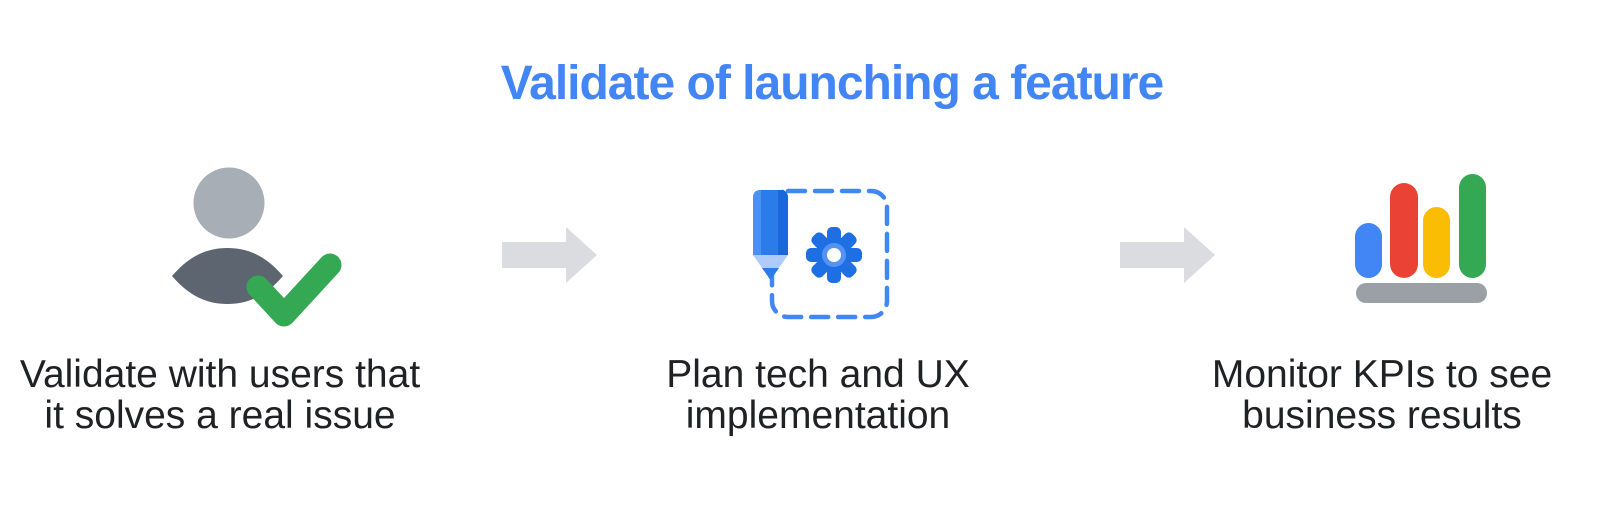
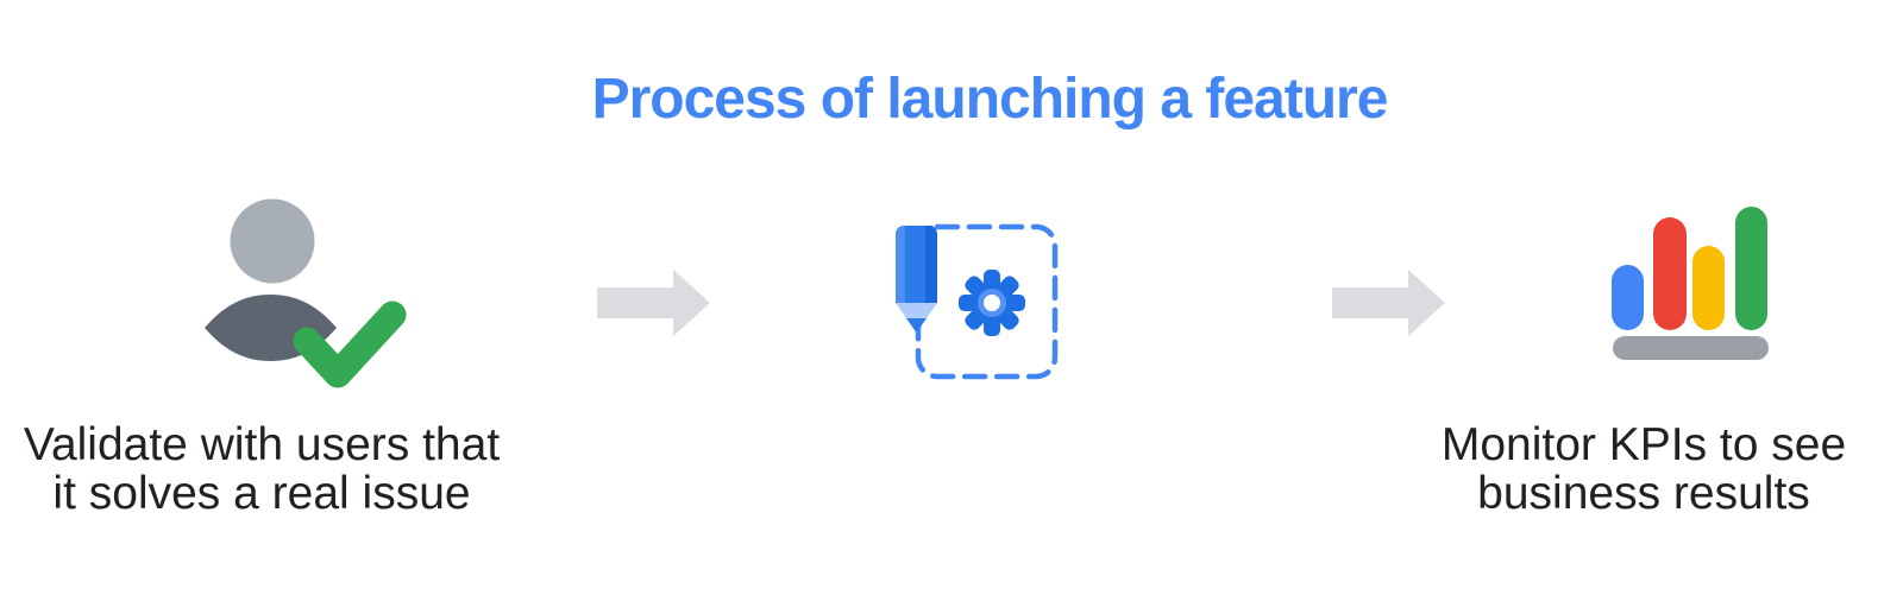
- Validate of launching a feature
+ Process of launching a feature
  Validate with users that
  it solves a real issue
- Plan tech and UX
- implementation
  Monitor KPIs to see
  business results
